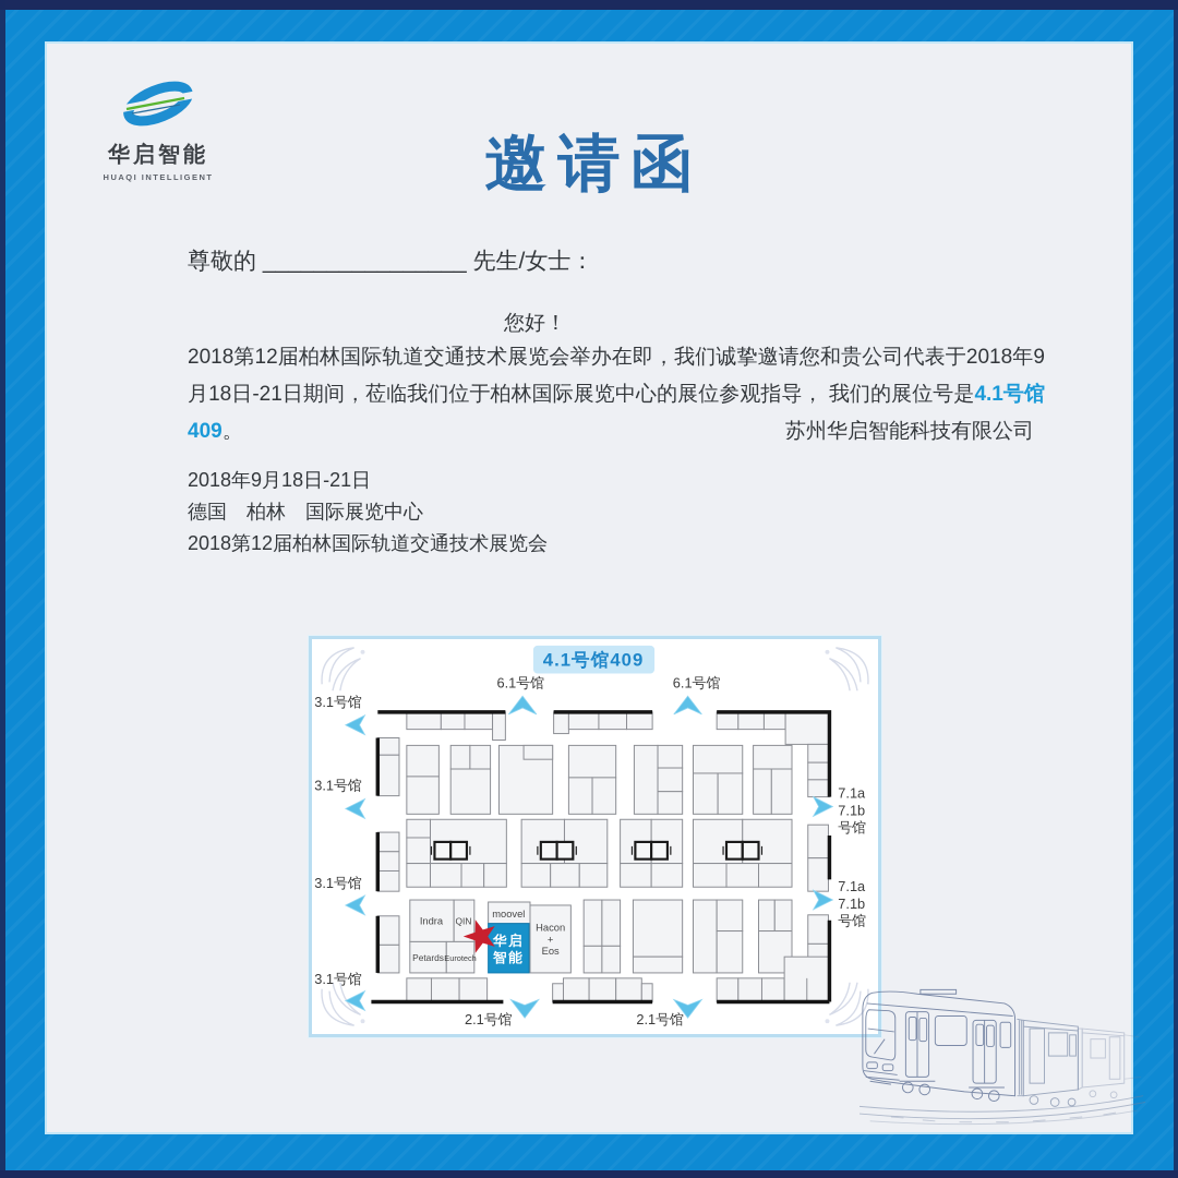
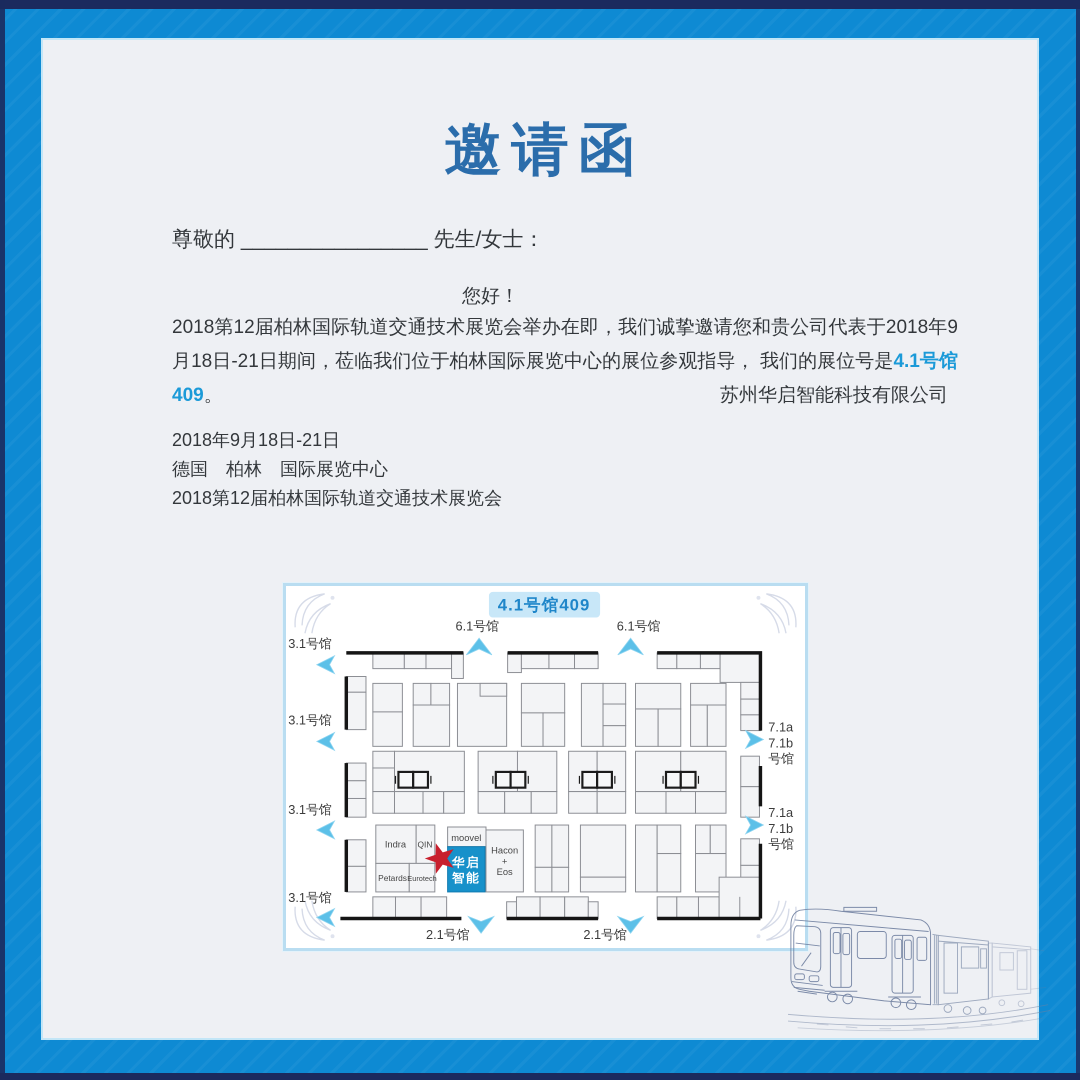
- 华启智能
- HUAQI INTELLIGENT
  邀请函
  尊敬的 ________________ 先生/女士：
  您好！
  2018第12届柏林国际轨道交通技术展览会举办在即，我们诚挚邀请您和贵公司代表于2018年9月18日-21日期间，莅临我们位于柏林国际展览中心的展位参观指导， 我们的展位号是4.1号馆409。
  苏州华启智能科技有限公司
  2018年9月18日-21日
  德国 柏林 国际展览中心
  2018第12届柏林国际轨道交通技术展览会
  华启
  智能
  Indra
  QIN
  Petards
  Eurotech
  moovel
  Hacon
  +
  Eos
  4.1号馆409
  6.1号馆
  6.1号馆
  3.1号馆
  3.1号馆
  3.1号馆
  3.1号馆
  7.1a
  7.1b
  号馆
  7.1a
  7.1b
  号馆
  2.1号馆
  2.1号馆
